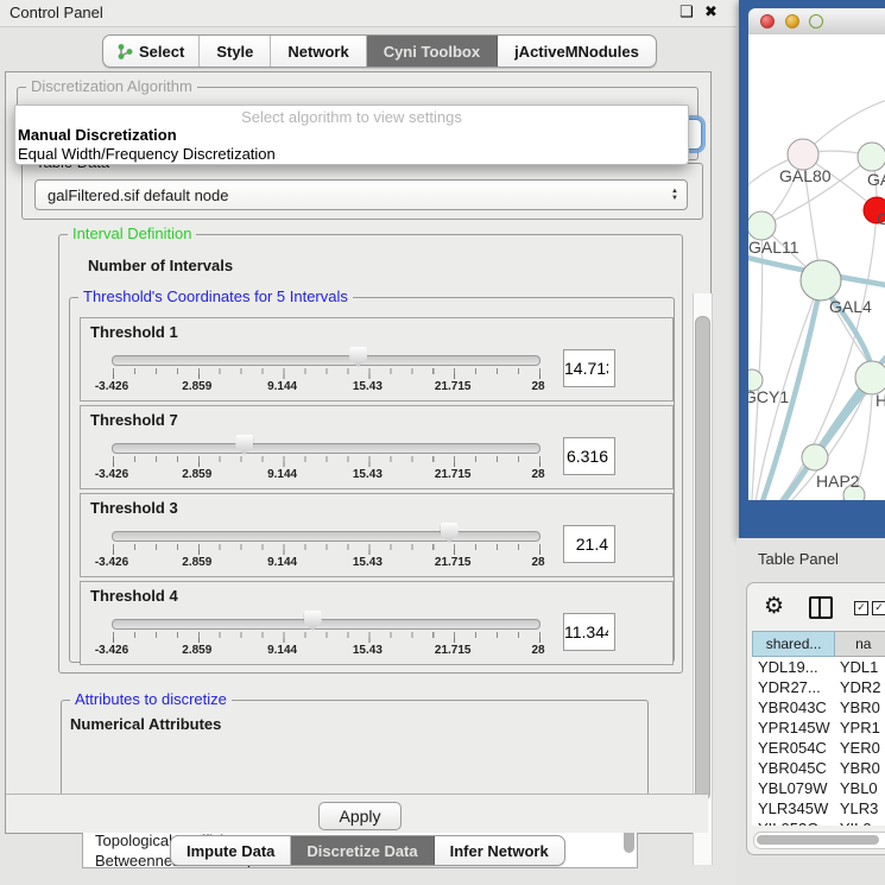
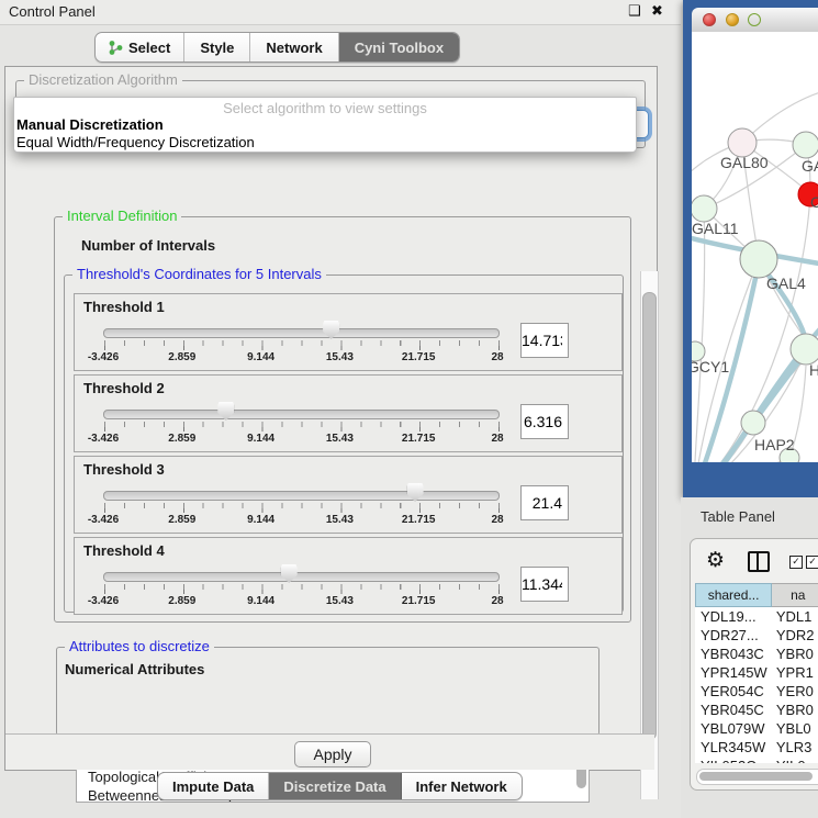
  Control Panel
  ❑
  ✖
  Select
  Style
  Network
  Cyni Toolbox
- jActiveMNodules
  Discretization Algorithm
- galFiltered.sif default node
  Interval Definition
  Number of Intervals
  Threshold's Coordinates for 5 Intervals
  Threshold 1
  -3.426
  2.859
  9.144
  15.43
  21.715
  28
  14.71
- Threshold 7
+ Threshold 2
  -3.426
  2.859
  9.144
  15.43
  21.715
  28
  6.316
  Threshold 3
  -3.426
  2.859
  9.144
  15.43
  21.715
  28
  21.4
  Threshold 4
  -3.426
  2.859
  9.144
  15.43
  21.715
  28
  11.34
  Attributes to discretize
  Numerical Attributes
  Apply
  Select algorithm to view settings
  Manual Discretization
  Equal Width/Frequency Discretization
  Impute Data
  Discretize Data
  Infer Network
  GAL80
  C
  GAL11
  GAL4
  GCY1
  H
  HAP2
  Table Panel
  ⚙
  ✓
  ✓
  shared...
  na
  YDL19...
  YDL1
  YDR27...
  YDR2
  YBR043C
  YBR0
  YPR145W
  YPR1
  YER054C
  YER0
  YBR045C
  YBR0
  YBL079W
  YBL0
  YLR345W
  YLR3
